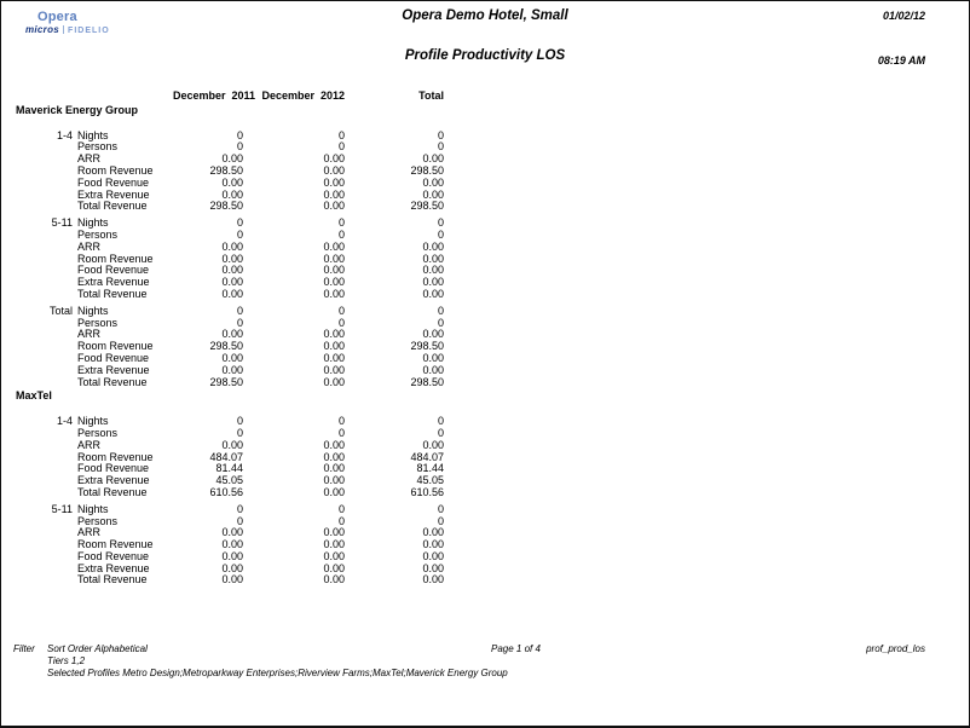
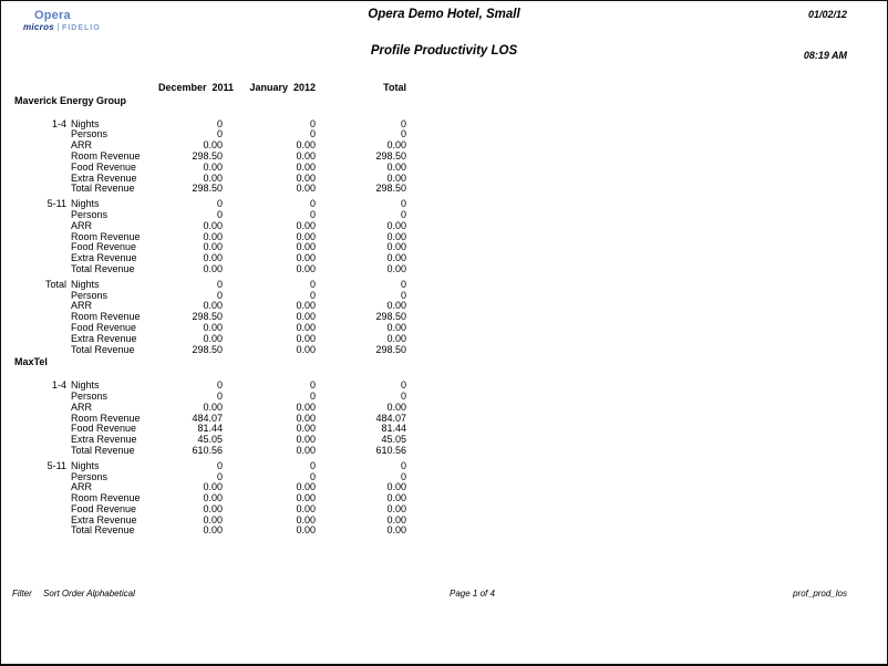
  Opera
  Opera Demo Hotel, Small
  Profile Productivity LOS
  01/02/12
  08:19 AM
  December 20
- December 2012
+ January 2012
  Total
  Maverick Energy Group
  1-4
  Nights
  0
  0
  0
  Persons
  0
  0
  0
  ARR
  0.00
  0.00
  0.00
  Room Revenue
  298.50
  0.00
  298.50
  Food Revenue
  0.00
  0.00
  0.00
  Extra Revenue
  0.00
  0.00
  0.00
  Total Revenue
  298.50
  0.00
  298.50
  5-11
  Nights
  0
  0
  0
  Persons
  0
  0
  0
  ARR
  0.00
  0.00
  0.00
  Room Revenue
  0.00
  0.00
  0.00
  Food Revenue
  0.00
  0.00
  0.00
  Extra Revenue
  0.00
  0.00
  0.00
  Total Revenue
  0.00
  0.00
  0.00
  Total
  Nights
  0
  0
  0
  Persons
  0
  0
  0
  ARR
  0.00
  0.00
  0.00
  Room Revenue
  298.50
  0.00
  298.50
  Food Revenue
  0.00
  0.00
  0.00
  Extra Revenue
  0.00
  0.00
  0.00
  Total Revenue
  298.50
  0.00
  298.50
  MaxTel
  1-4
  Nights
  0
  0
  0
  Persons
  0
  0
  0
  ARR
  0.00
  0.00
  0.00
  Room Revenue
  484.07
  0.00
  484.07
  Food Revenue
  81.44
  0.00
  81.44
  Extra Revenue
  45.05
  0.00
  45.05
  Total Revenue
  610.56
  0.00
  610.56
  5-11
  Nights
  0
  0
  0
  Persons
  0
  0
  0
  ARR
  0.00
  0.00
  0.00
  Room Revenue
  0.00
  0.00
  0.00
  Food Revenue
  0.00
  0.00
  0.00
  Extra Revenue
  0.00
  0.00
  0.00
  Total Revenue
  0.00
  0.00
  0.00
  Filter
  Sort Order Alphabetical
- Tiers 1,2
- Selected Profiles Metro Design;Metroparkway Enterprises;Riverview Farms;MaxTel;Maverick Energy Group
  Page 1 of 4
  prof_prod_los
